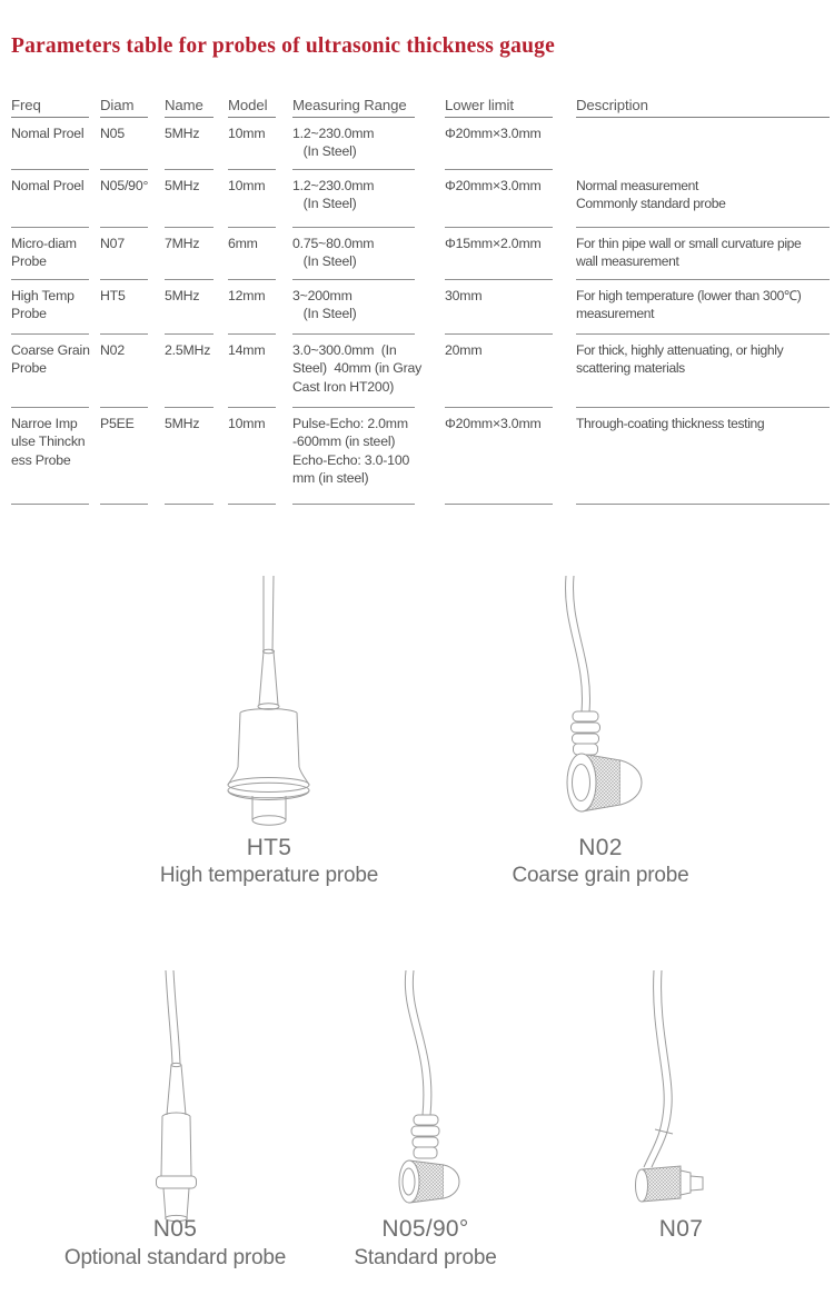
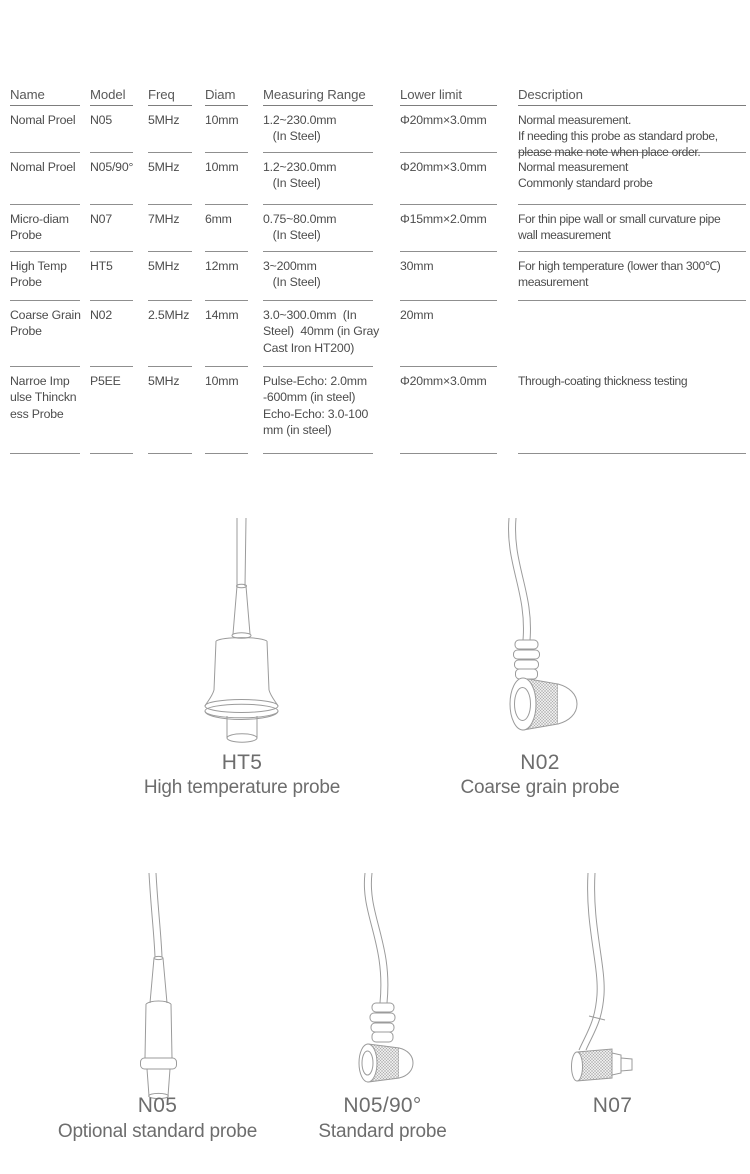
- Parameters table for probes of ultrasonic thickness gauge
- Freq
+ Name
- Diam
+ Model
- Name
+ Freq
- Model
+ Diam
  Measuring Range
  Lower limit
  Description
  Nomal Proel
  N05
  5MHz
  10mm
  1.2~230.0mm
  (In Steel)
  Φ20mm×3.0mm
+ Normal measurement.
+ If needing this probe as standard probe,
+ please make note when place order.
  Nomal Proel
  N05/90°
  5MHz
  10mm
  1.2~230.0mm
  (In Steel)
  Φ20mm×3.0mm
  Normal measurement
  Commonly standard probe
  Micro-diam
  Probe
  N07
  7MHz
  6mm
  0.75~80.0mm
  (In Steel)
  Φ15mm×2.0mm
  For thin pipe wall or small curvature pipe
  wall measurement
  High Temp
  Probe
  HT5
  5MHz
  12mm
  3~200mm
  (In Steel)
  30mm
  For high temperature (lower than 300℃)
  measurement
  Coarse Grain
  Probe
  N02
  2.5MHz
  14mm
  3.0~300.0mm (In
  Steel) 40mm (in Gray
  Cast Iron HT200)
  20mm
- For thick, highly attenuating, or highly
- scattering materials
  Narroe Imp
  ulse Thinckn
  ess Probe
  P5EE
  5MHz
  10mm
  Pulse-Echo: 2.0mm
  -600mm (in steel)
  Echo-Echo: 3.0-100
  mm (in steel)
  Φ20mm×3.0mm
  Through-coating thickness testing
  HT5
  High temperature probe
  N02
  Coarse grain probe
  N05
  Optional standard probe
  N05/90°
  Standard probe
  N07
